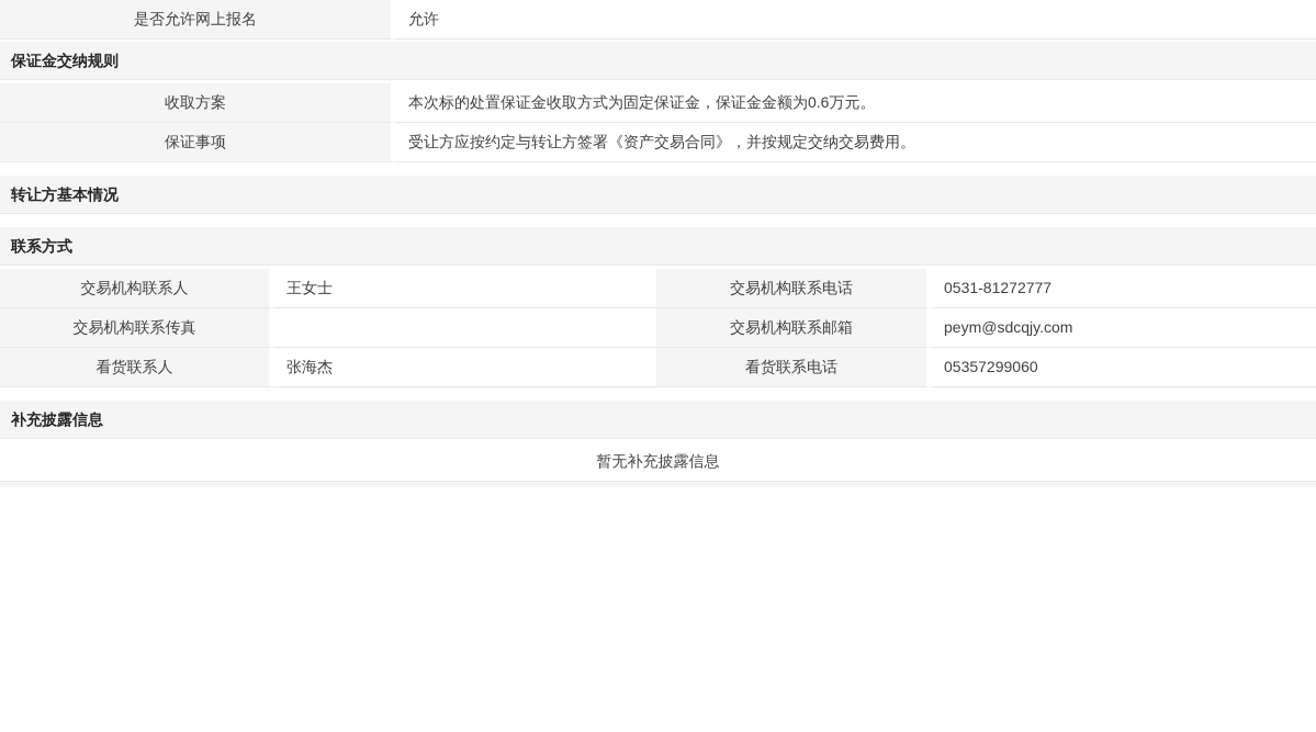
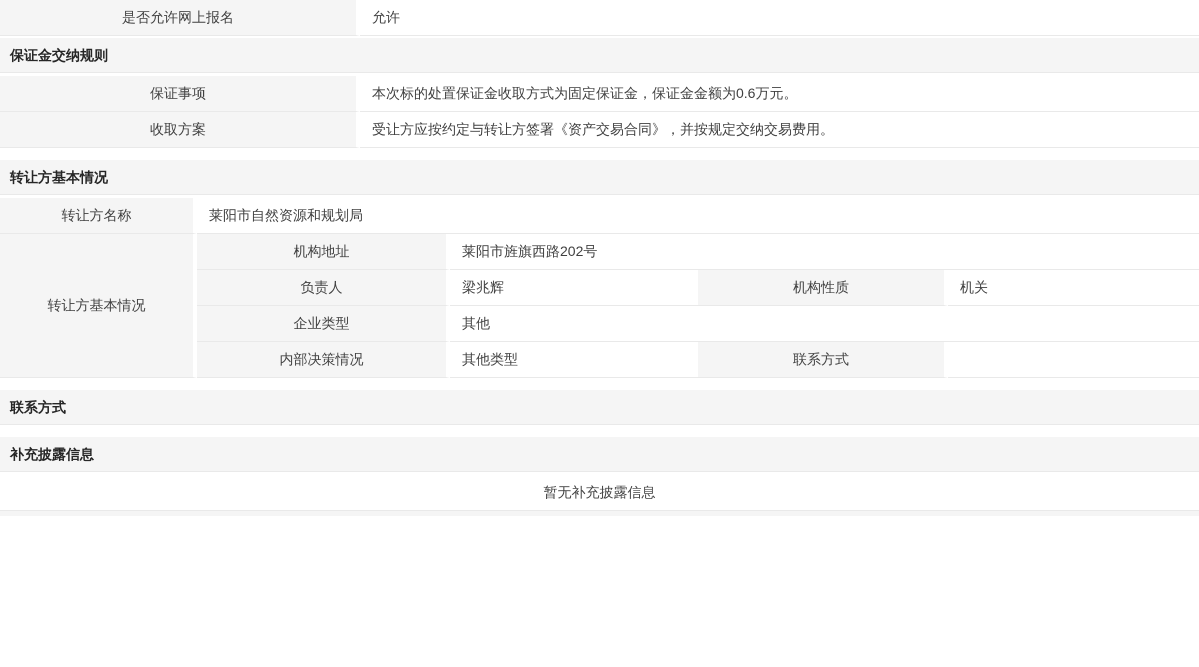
  是否允许网上报名	允许
  保证金交纳规则
- 收取方案	本次标的处置保证金收取方式为固定保证金，保证金金额为0.6万元。
+ 保证事项	本次标的处置保证金收取方式为固定保证金，保证金金额为0.6万元。
- 保证事项	受让方应按约定与转让方签署《资产交易合同》，并按规定交纳交易费用。
+ 收取方案	受让方应按约定与转让方签署《资产交易合同》，并按规定交纳交易费用。
  转让方基本情况
+ 转让方名称	莱阳市自然资源和规划局
+ 转让方基本情况	机构地址	莱阳市旌旗西路202号
+ 负责人	梁兆辉	机构性质	机关
+ 企业类型	其他
+ 内部决策情况	其他类型	联系方式
  联系方式
- 交易机构联系人	王女士	交易机构联系电话	0531-81272777
- 交易机构联系传真		交易机构联系邮箱	peym@sdcqjy.com
- 看货联系人	张海杰	看货联系电话	05357299060
  补充披露信息
  暂无补充披露信息
